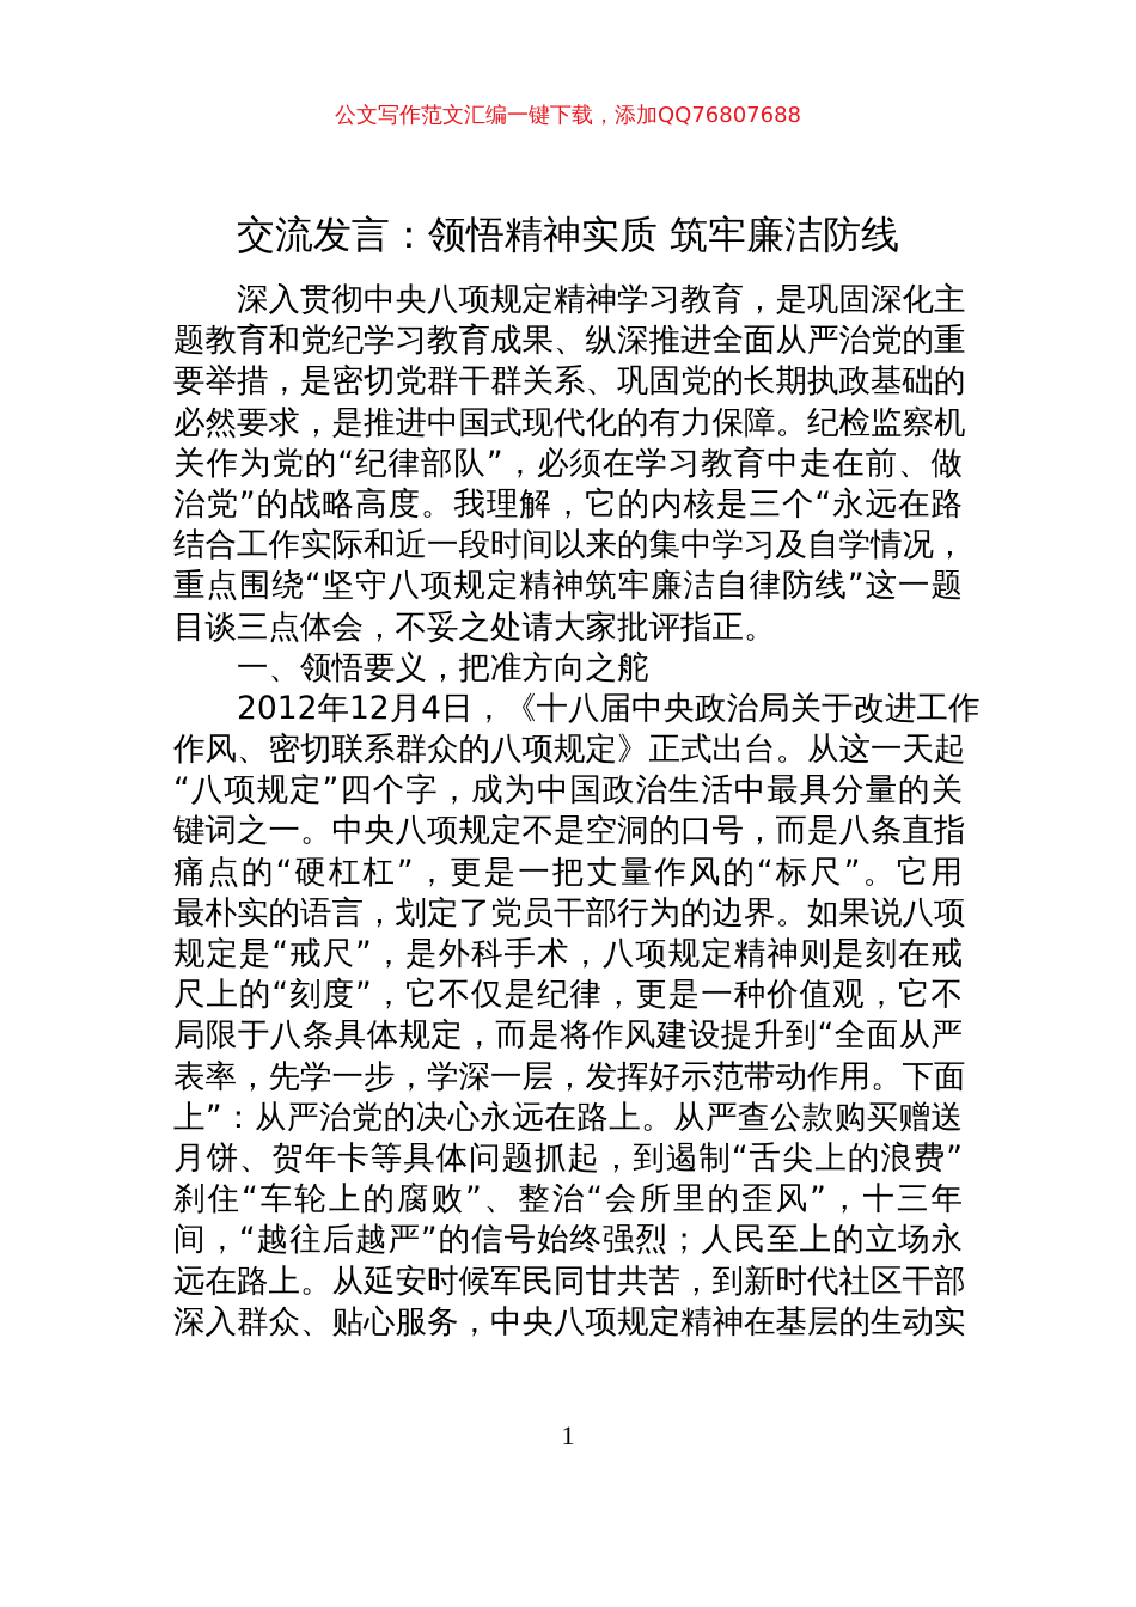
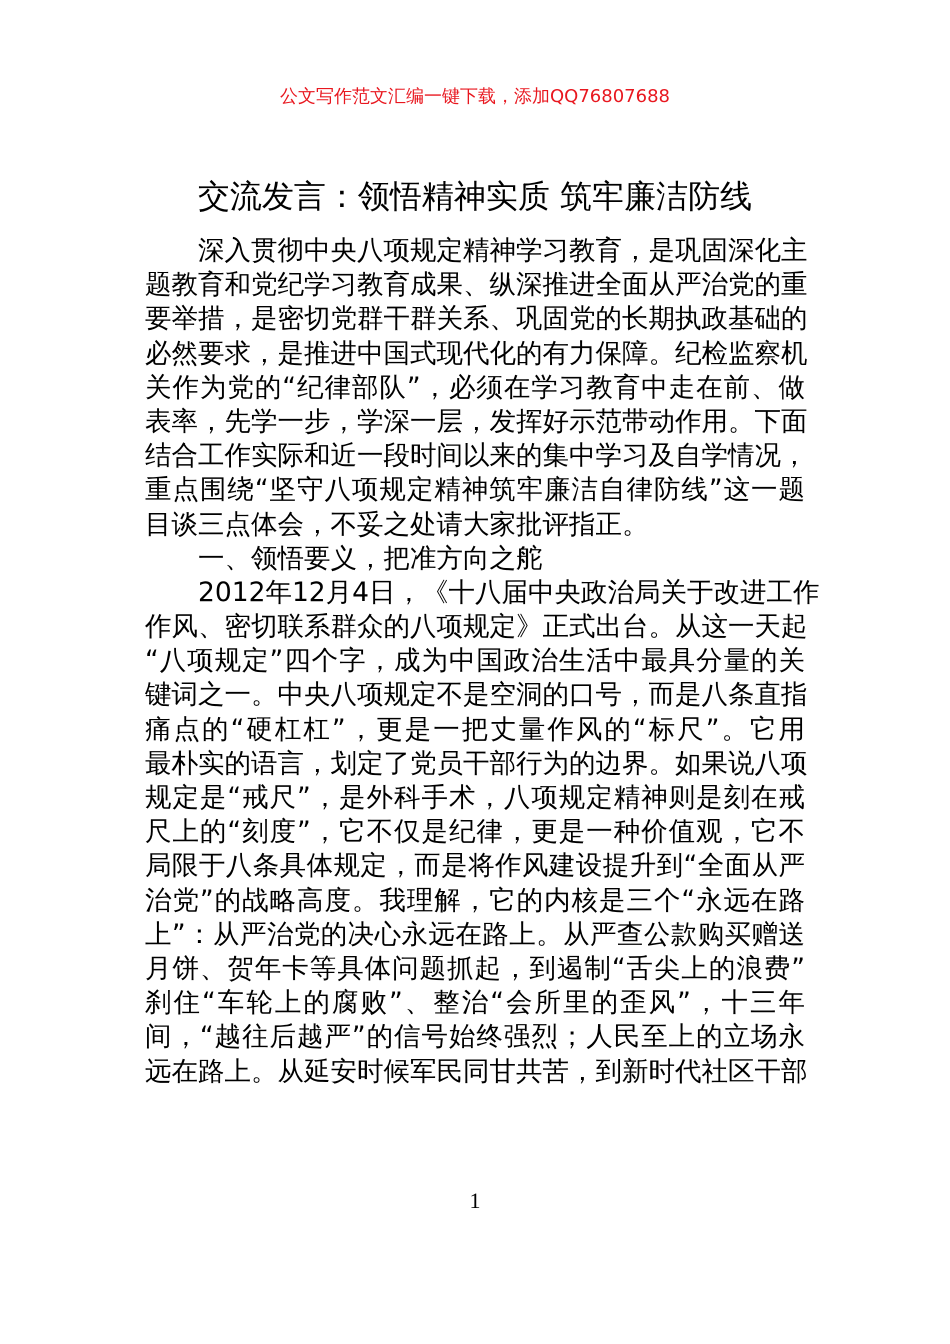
  公文写作范文汇编一键下载，添加QQ76807688
  交流发言：领悟精神实质 筑牢廉洁防线
  深入贯彻中央八项规定精神学习教育，是巩固深化主
  题教育和党纪学习教育成果、纵深推进全面从严治党的重
  要举措，是密切党群干群关系、巩固党的长期执政基础的
  必然要求，是推进中国式现代化的有力保障。纪检监察机
  关作为党的“纪律部队”，必须在学习教育中走在前、做
- 治党”的战略高度。我理解，它的内核是三个“永远在路
+ 表率，先学一步，学深一层，发挥好示范带动作用。下面
  结合工作实际和近一段时间以来的集中学习及自学情况，
  重点围绕“坚守八项规定精神筑牢廉洁自律防线”这一题
  目谈三点体会，不妥之处请大家批评指正。
  一、领悟要义，把准方向之舵
  2012年12月4日，《十八届中央政治局关于改进工作
  作风、密切联系群众的八项规定》正式出台。从这一天起
  “八项规定”四个字，成为中国政治生活中最具分量的关
  键词之一。中央八项规定不是空洞的口号，而是八条直指
  痛点的“硬杠杠”，更是一把丈量作风的“标尺”。它用
  最朴实的语言，划定了党员干部行为的边界。如果说八项
  规定是“戒尺”，是外科手术，八项规定精神则是刻在戒
  尺上的“刻度”，它不仅是纪律，更是一种价值观，它不
  局限于八条具体规定，而是将作风建设提升到“全面从严
- 表率，先学一步，学深一层，发挥好示范带动作用。下面
+ 治党”的战略高度。我理解，它的内核是三个“永远在路
  上”：从严治党的决心永远在路上。从严查公款购买赠送
  月饼、贺年卡等具体问题抓起，到遏制“舌尖上的浪费”
  刹住“车轮上的腐败”、整治“会所里的歪风”，十三年
  间，“越往后越严”的信号始终强烈；人民至上的立场永
  远在路上。从延安时候军民同甘共苦，到新时代社区干部
- 深入群众、贴心服务，中央八项规定精神在基层的生动实
  1
